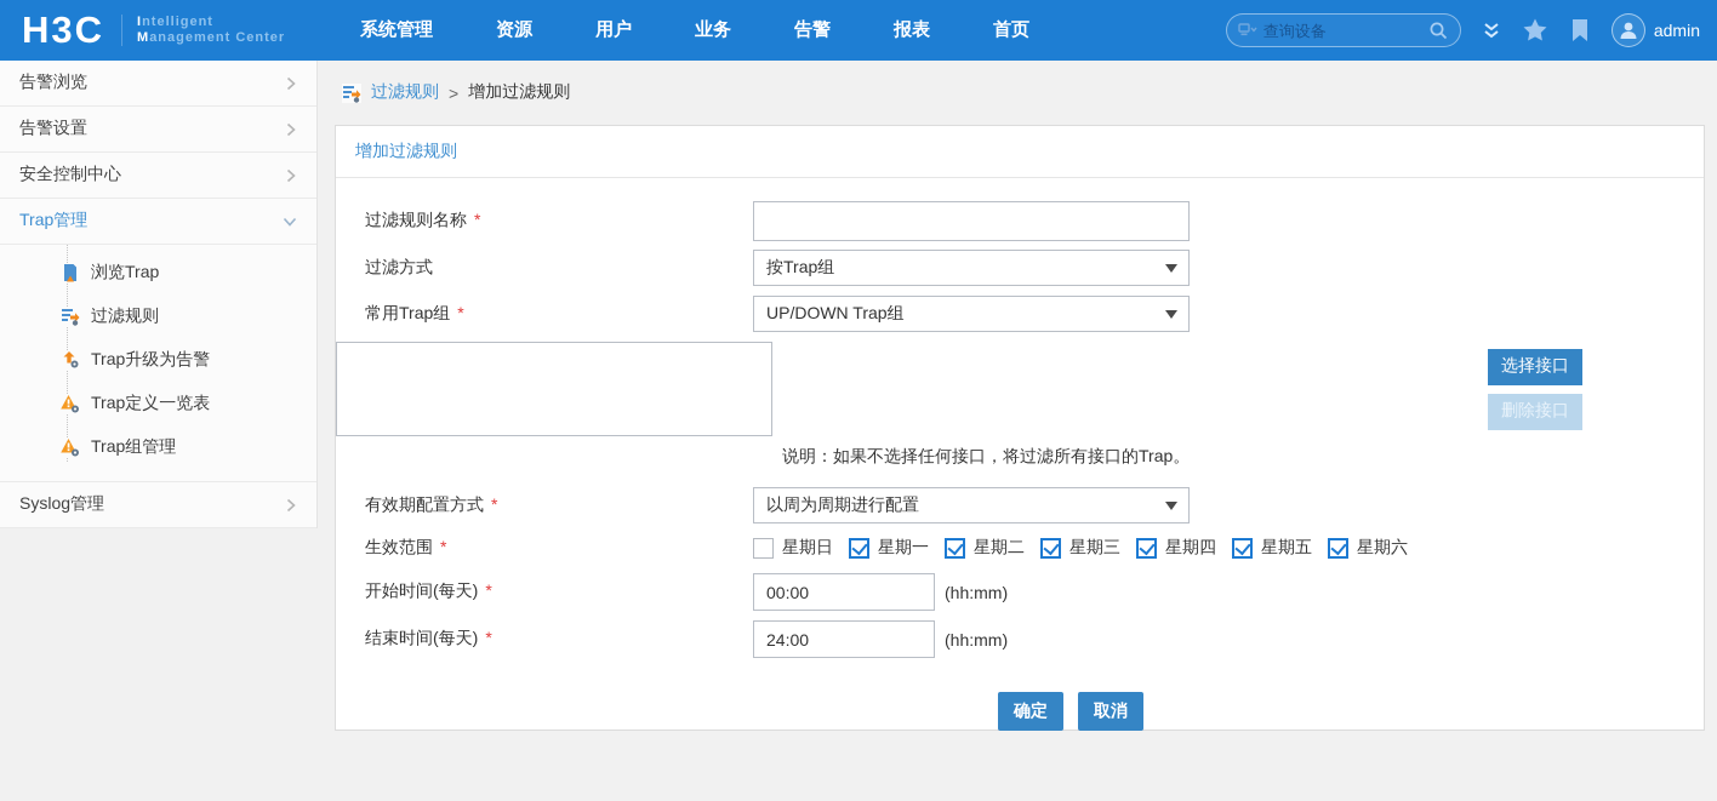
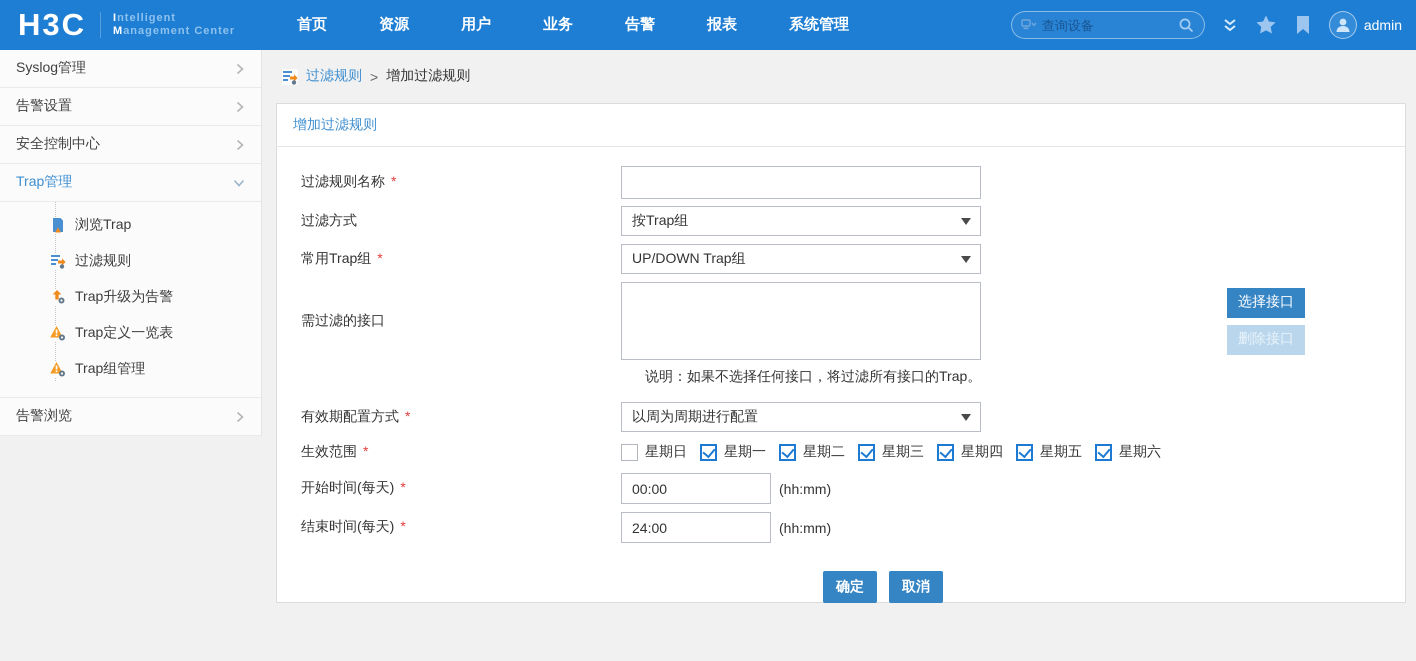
  H3C
  Intelligent
  Management Center
- 系统管理
+ 首页
  资源
  用户
  业务
  告警
  报表
- 首页
+ 系统管理
  查询设备
  admin
- 告警浏览
+ Syslog管理
  告警设置
  安全控制中心
  Trap管理
  浏览Trap
  过滤规则
  Trap升级为告警
  Trap定义一览表
  Trap组管理
- Syslog管理
+ 告警浏览
  过滤规则
  >
  增加过滤规则
  增加过滤规则
  过滤规则名称 *
  过滤方式
  按Trap组
  常用Trap组 *
  UP/DOWN Trap组
+ 需过滤的接口
  选择接口
  删除接口
  说明：如果不选择任何接口，将过滤所有接口的Trap。
  有效期配置方式 *
  以周为周期进行配置
  生效范围 *
  星期日
  星期一
  星期二
  星期三
  星期四
  星期五
  星期六
  开始时间(每天) *
  00:00
  (hh:mm)
  结束时间(每天) *
  24:00
  (hh:mm)
  确定
  取消
